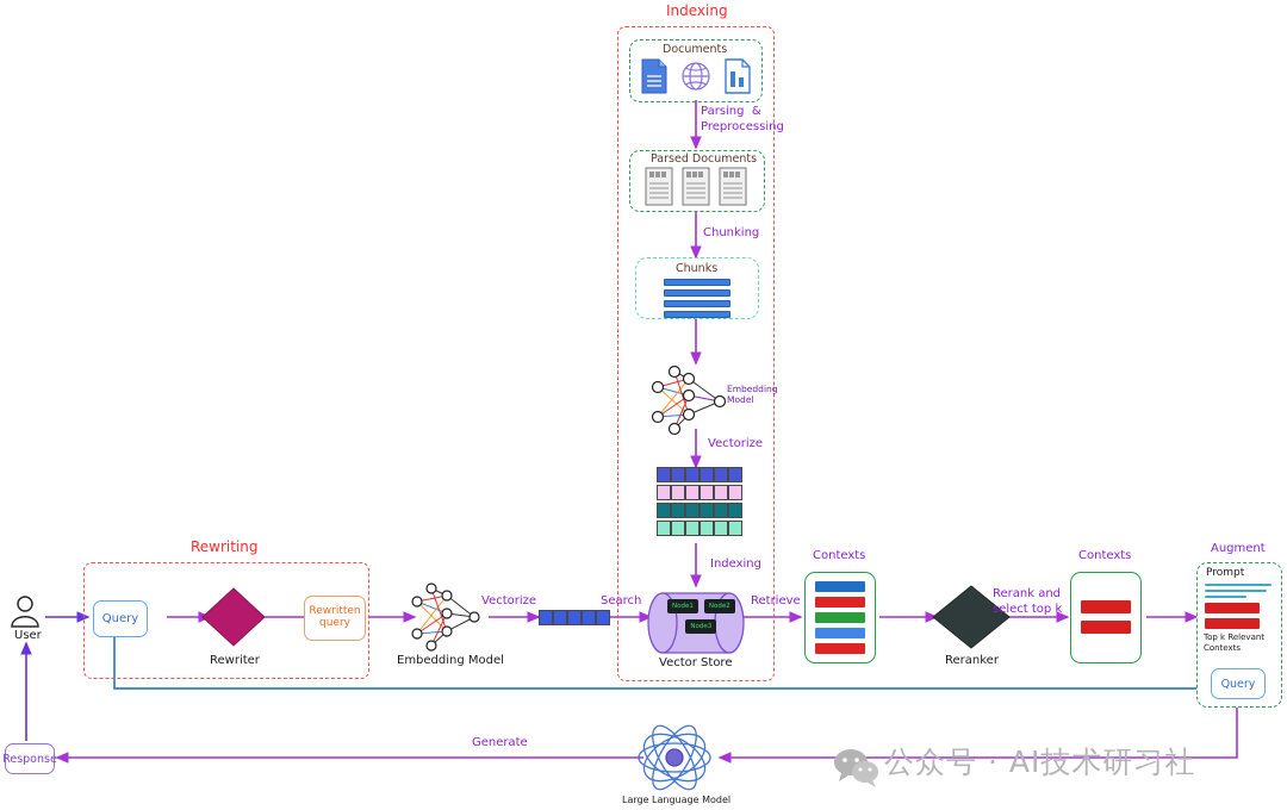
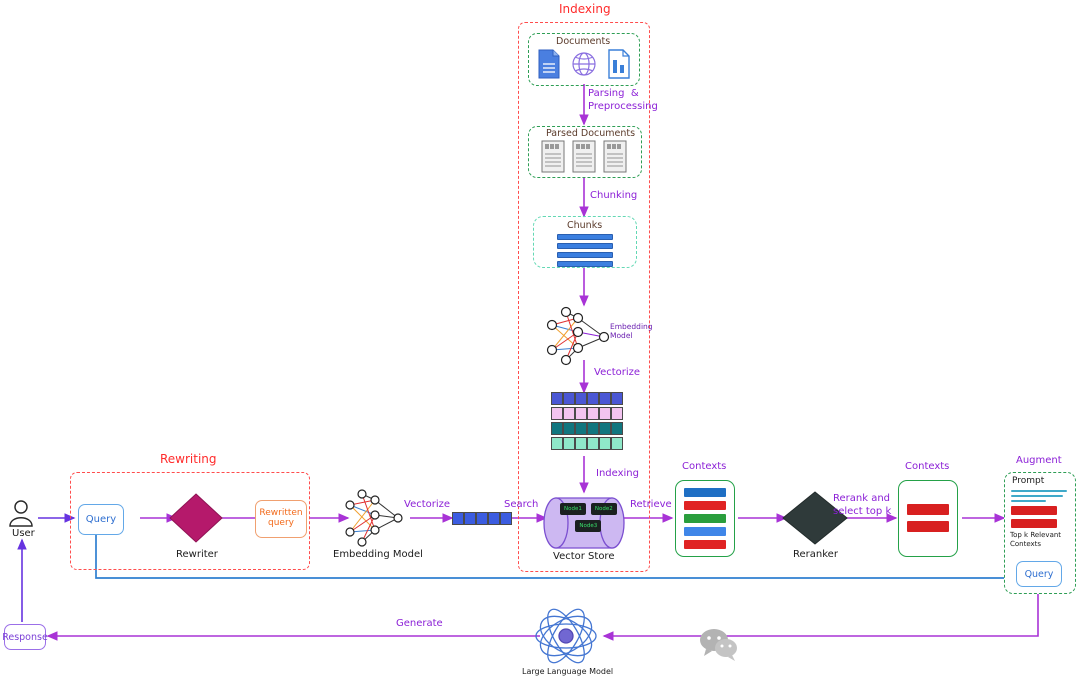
  Indexing
  Documents
  Parsing & Preprocessing
  Parsed Documents
  Chunking
  Chunks
  Embedding
  Model
  Vectorize
  Indexing
  Vector Store
  Rewriting
  User
  Query
  Rewriter
  Rewritten
  query
  Embedding Model
  Vectorize
  Search
  Retrieve
  Contexts
  Reranker
  Rerank and
  select top k
  Contexts
  Augment
  Prompt
  Top k Relevant
  Contexts
  Query
  Generate
  Large Language Model
  Response
- 公众号 · AI技术研习社
